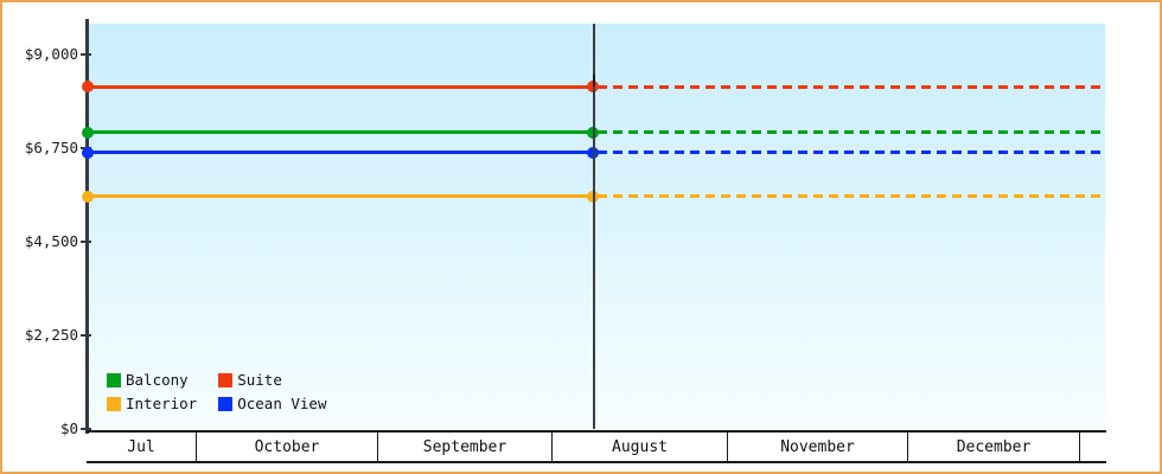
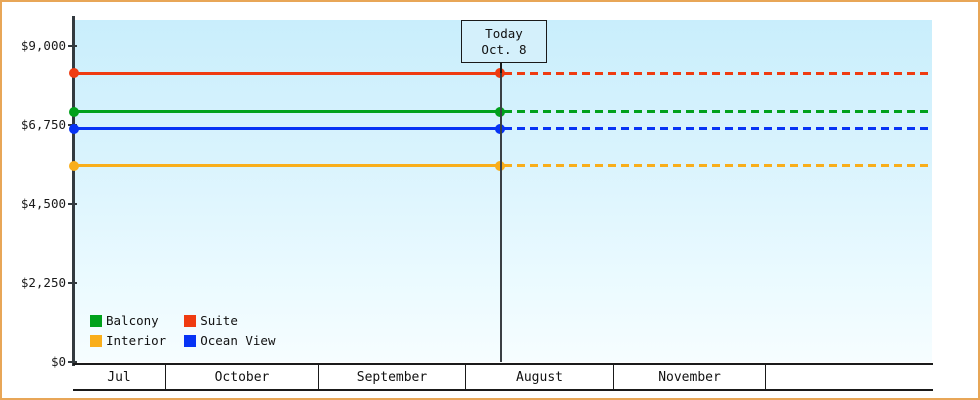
  $9,000
  $6,750
  $4,500
  $2,250
  $0
+ Today
+ Oct. 8
  Balcony
  Suite
  Interior
  Ocean View
  Jul
  October
  September
  August
  November
- December
